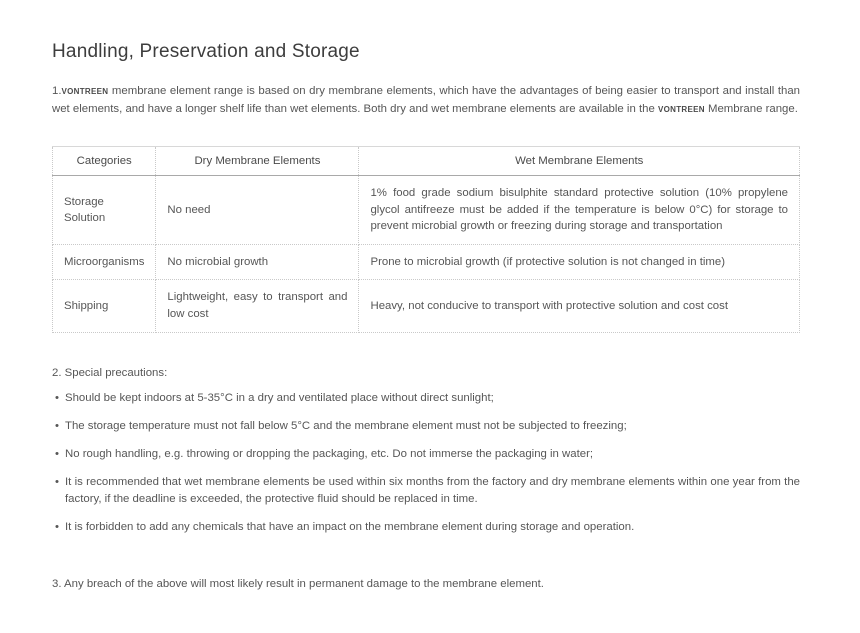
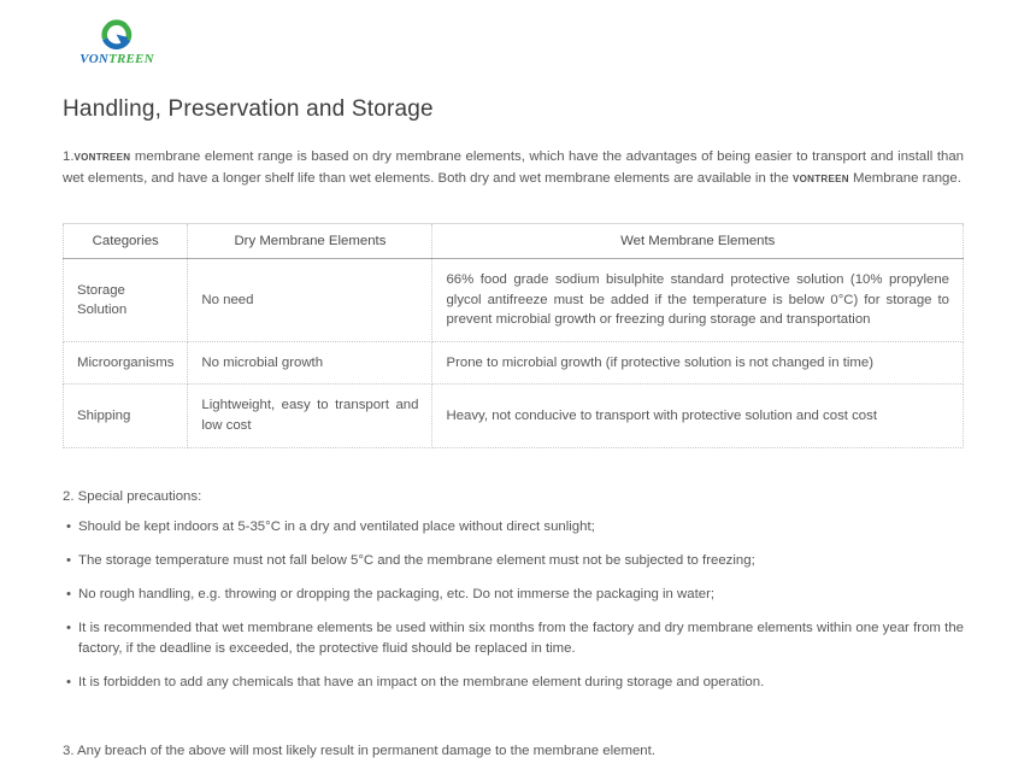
+ VONTREEN
  Handling, Preservation and Storage
  1.VONTREEN membrane element range is based on dry membrane elements, which have the advantages of being easier to transport and install than wet elements, and have a longer shelf life than wet elements. Both dry and wet membrane elements are available in the VONTREEN Membrane range.
  Categories	Dry Membrane Elements	Wet Membrane Elements
- Storage Solution	No need	1% food grade sodium bisulphite standard protective solution (10% propylene glycol antifreeze must be added if the temperature is below 0°C) for storage to prevent microbial growth or freezing during storage and transportation
+ Storage Solution	No need	66% food grade sodium bisulphite standard protective solution (10% propylene glycol antifreeze must be added if the temperature is below 0°C) for storage to prevent microbial growth or freezing during storage and transportation
  Microorganisms	No microbial growth	Prone to microbial growth (if protective solution is not changed in time)
  Shipping	Lightweight, easy to transport and low cost	Heavy, not conducive to transport with protective solution and cost cost
  2. Special precautions:
  •
  Should be kept indoors at 5-35°C in a dry and ventilated place without direct sunlight;
  •
  The storage temperature must not fall below 5°C and the membrane element must not be subjected to freezing;
  •
  No rough handling, e.g. throwing or dropping the packaging, etc. Do not immerse the packaging in water;
  •
  It is recommended that wet membrane elements be used within six months from the factory and dry membrane elements within one year from the factory, if the deadline is exceeded, the protective fluid should be replaced in time.
  •
  It is forbidden to add any chemicals that have an impact on the membrane element during storage and operation.
  3. Any breach of the above will most likely result in permanent damage to the membrane element.
